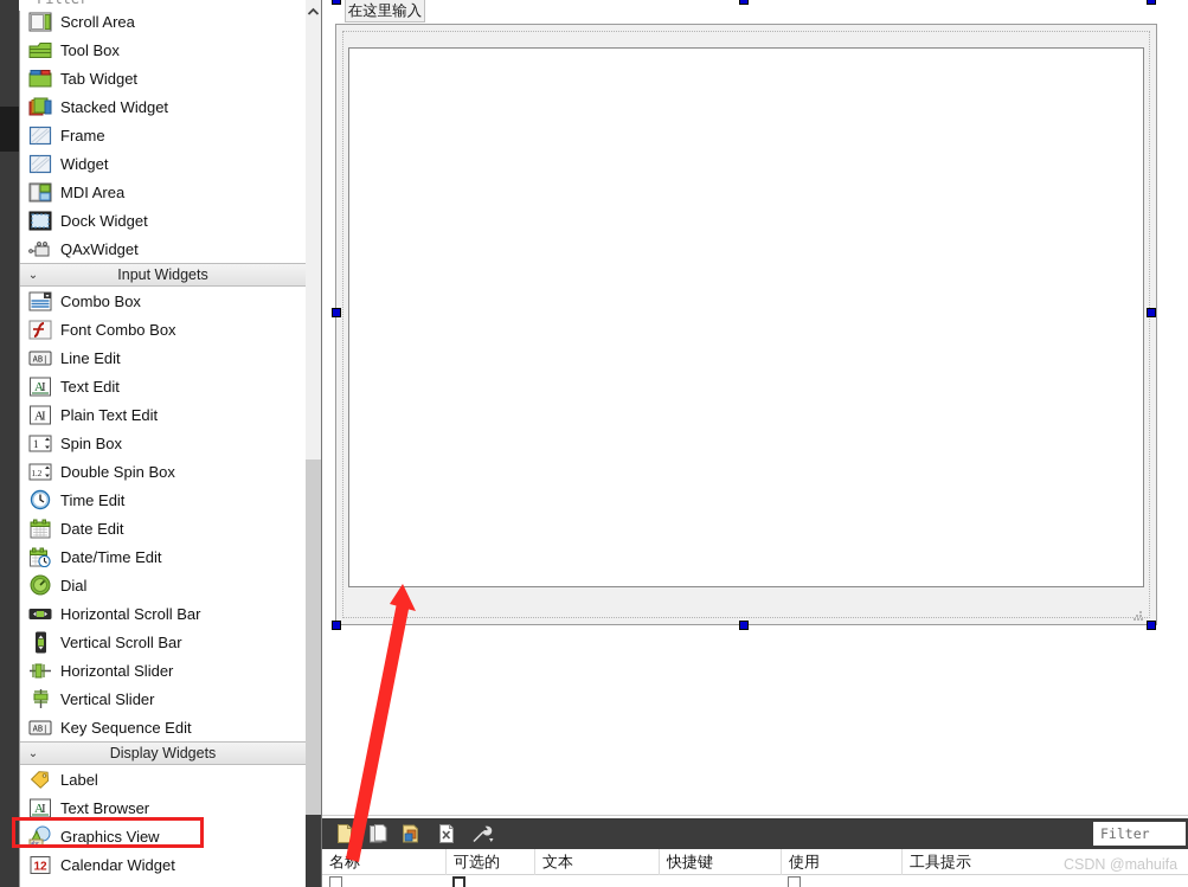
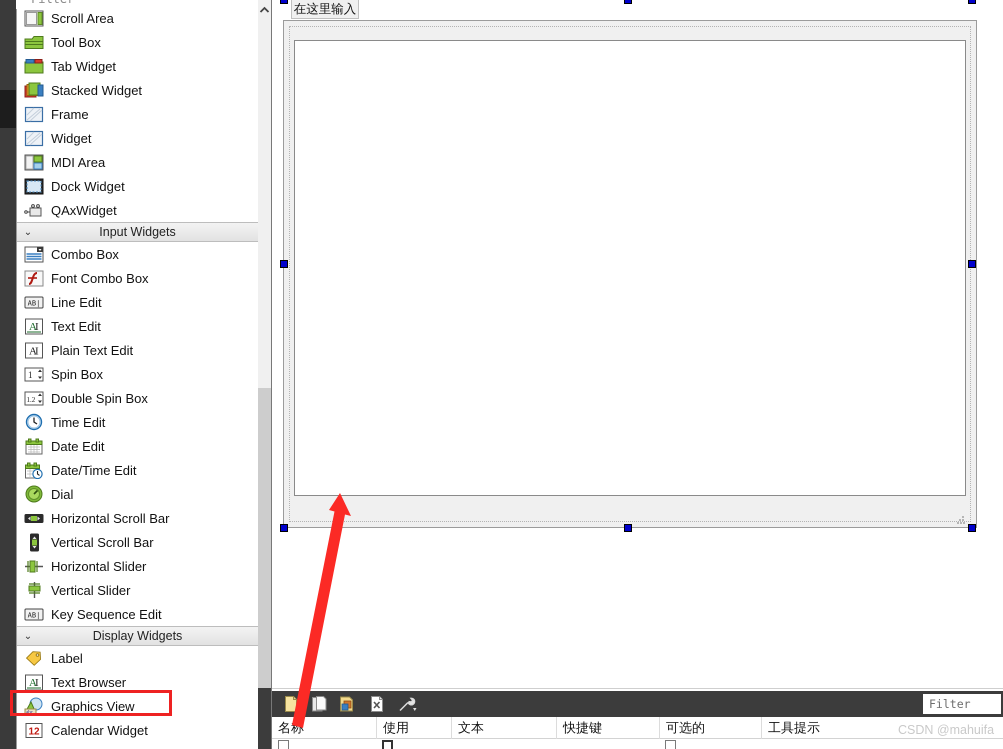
  Scroll Area
  Tool Box
  Tab Widget
  Stacked Widget
  Frame
  Widget
  MDI Area
  Dock Widget
  QAxWidget
  ⌄
  Input Widgets
  Combo Box
  Font Combo Box
  AB|
  Line Edit
  A
  I
  Text Edit
  A
  I
  Plain Text Edit
  1
  Spin Box
  1.2
  Double Spin Box
  Time Edit
  Date Edit
  Date/Time Edit
  Dial
  Horizontal Scroll Bar
  Vertical Scroll Bar
  Horizontal Slider
  Vertical Slider
  AB|
  Key Sequence Edit
  ⌄
  Display Widgets
  Label
  A
  I
  Text Browser
  Graphics View
  12
  Calendar Widget
  在这里输入
  Filter
  名称
- 可选的
+ 使用
  文本
  快捷键
- 使用
+ 可选的
  工具提示
  CSDN @mahuifa
